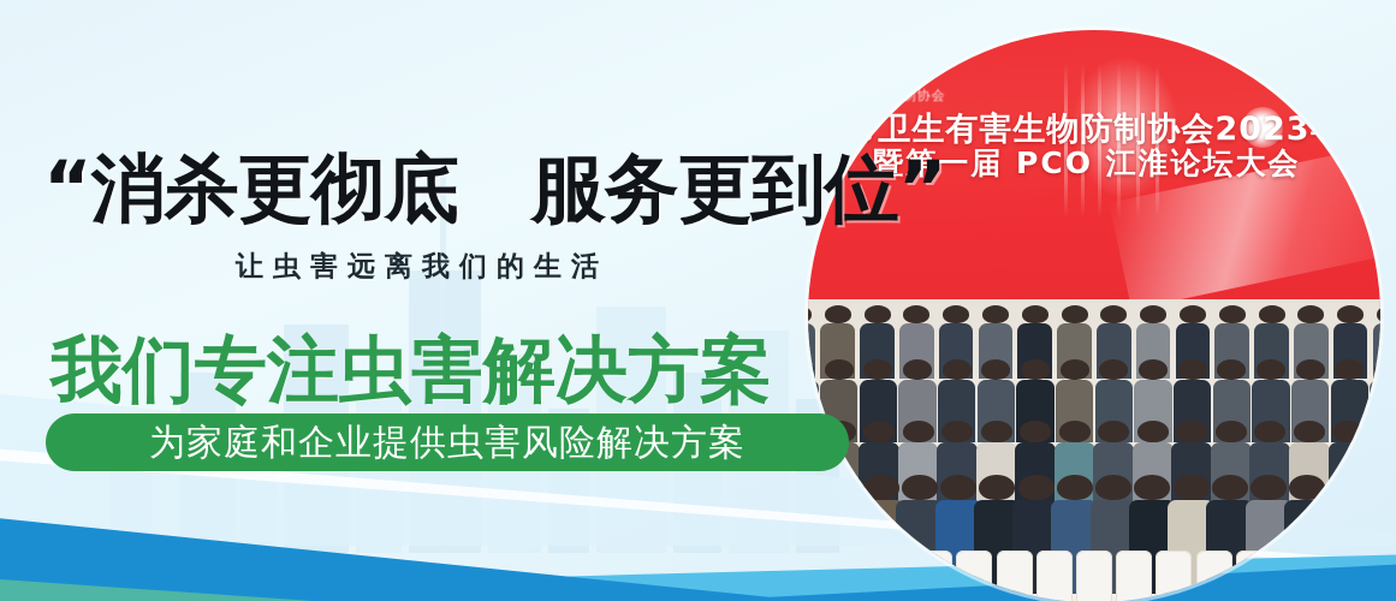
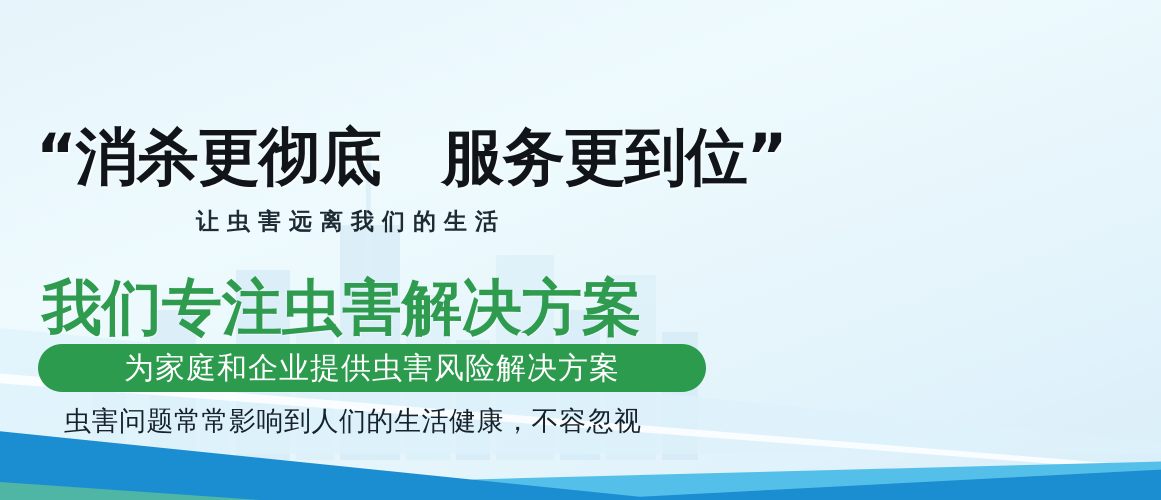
- 防制协会
- 市卫生有害生物防制协会2023年会
- 暨第一届 PCO 江淮论坛大会
  “消杀更彻底 服务更到位”
  让虫害远离我们的生活
  我们专注虫害解决方案
  为家庭和企业提供虫害风险解决方案
+ 虫害问题常常影响到人们的生活健康，不容忽视
